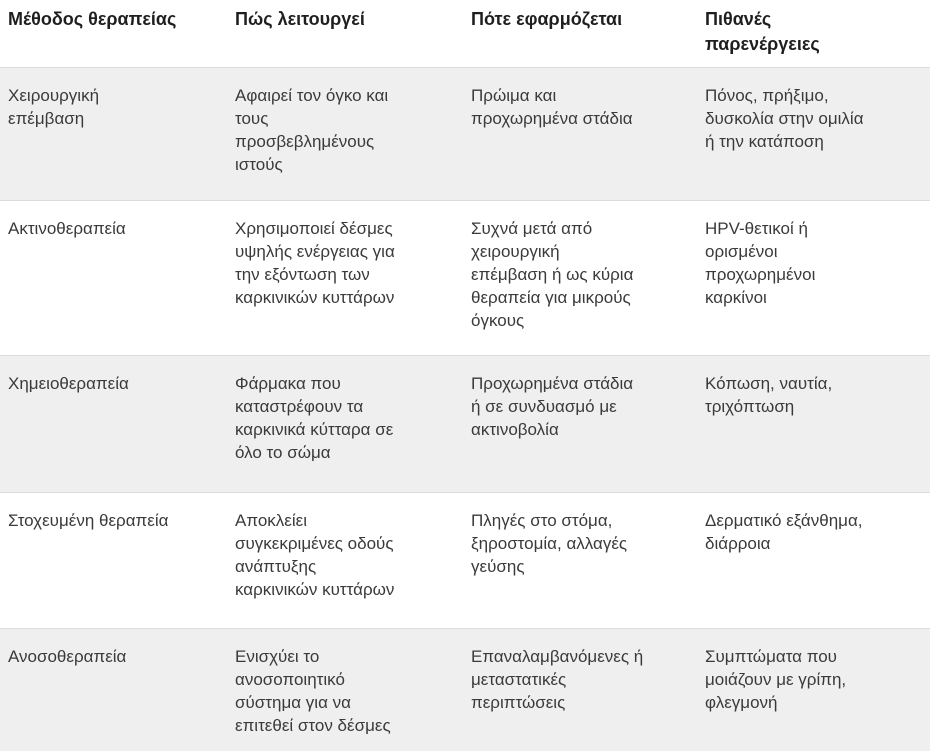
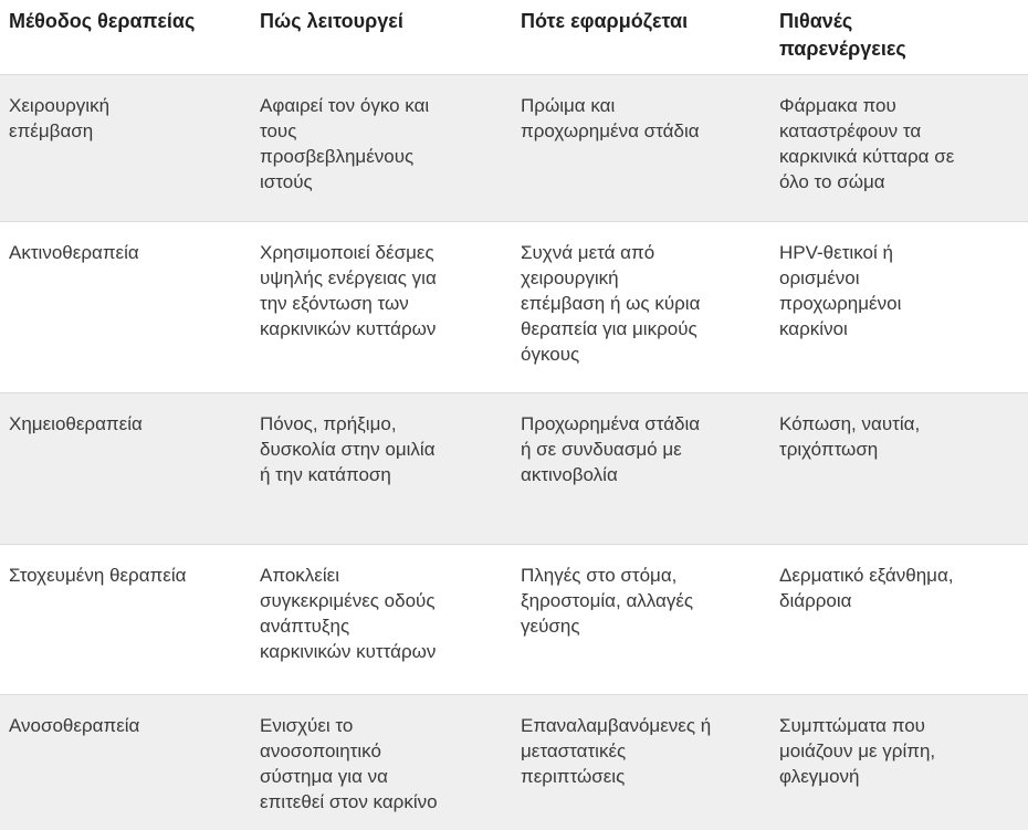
  Μέθοδος θεραπείας	Πώς λειτουργεί	Πότε εφαρμόζεται	Πιθανές παρενέργειες
- Χειρουργική επέμβαση	Αφαιρεί τον όγκο και τους προσβεβλημένους ιστούς	Πρώιμα και προχωρημένα στάδια	Πόνος, πρήξιμο, δυσκολία στην ομιλία ή την κατάποση
+ Χειρουργική επέμβαση	Αφαιρεί τον όγκο και τους προσβεβλημένους ιστούς	Πρώιμα και προχωρημένα στάδια	Φάρμακα που καταστρέφουν τα καρκινικά κύτταρα σε όλο το σώμα
  Ακτινοθεραπεία	Χρησιμοποιεί δέσμες υψηλής ενέργειας για την εξόντωση των καρκινικών κυττάρων	Συχνά μετά από χειρουργική επέμβαση ή ως κύρια θεραπεία για μικρούς όγκους	HPV-θετικοί ή ορισμένοι προχωρημένοι καρκίνοι
- Χημειοθεραπεία	Φάρμακα που καταστρέφουν τα καρκινικά κύτταρα σε όλο το σώμα	Προχωρημένα στάδια ή σε συνδυασμό με ακτινοβολία	Κόπωση, ναυτία, τριχόπτωση
+ Χημειοθεραπεία	Πόνος, πρήξιμο, δυσκολία στην ομιλία ή την κατάποση	Προχωρημένα στάδια ή σε συνδυασμό με ακτινοβολία	Κόπωση, ναυτία, τριχόπτωση
  Στοχευμένη θεραπεία	Αποκλείει συγκεκριμένες οδούς ανάπτυξης καρκινικών κυττάρων	Πληγές στο στόμα, ξηροστομία, αλλαγές γεύσης	Δερματικό εξάνθημα, διάρροια
- Ανοσοθεραπεία	Ενισχύει το ανοσοποιητικό σύστημα για να επιτεθεί στον δέσμες	Επαναλαμβανόμενες ή μεταστατικές περιπτώσεις	Συμπτώματα που μοιάζουν με γρίπη, φλεγμονή
+ Ανοσοθεραπεία	Ενισχύει το ανοσοποιητικό σύστημα για να επιτεθεί στον καρκίνο	Επαναλαμβανόμενες ή μεταστατικές περιπτώσεις	Συμπτώματα που μοιάζουν με γρίπη, φλεγμονή
